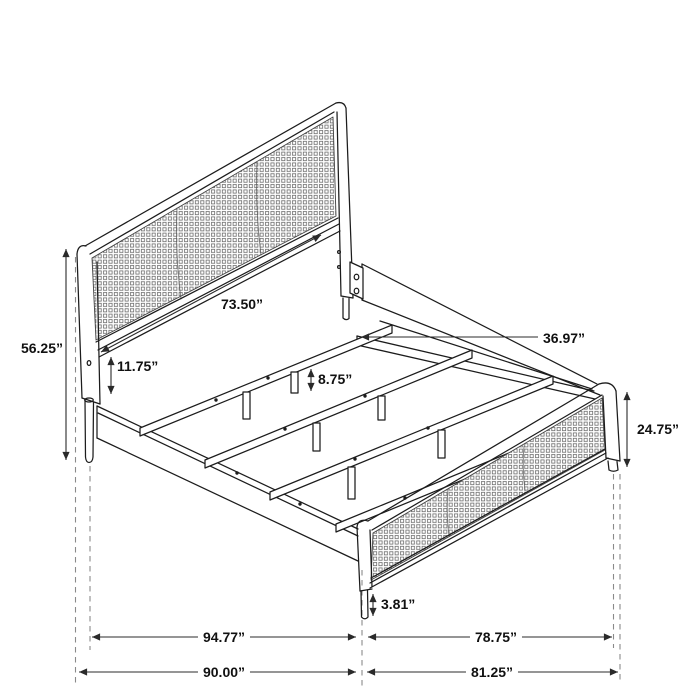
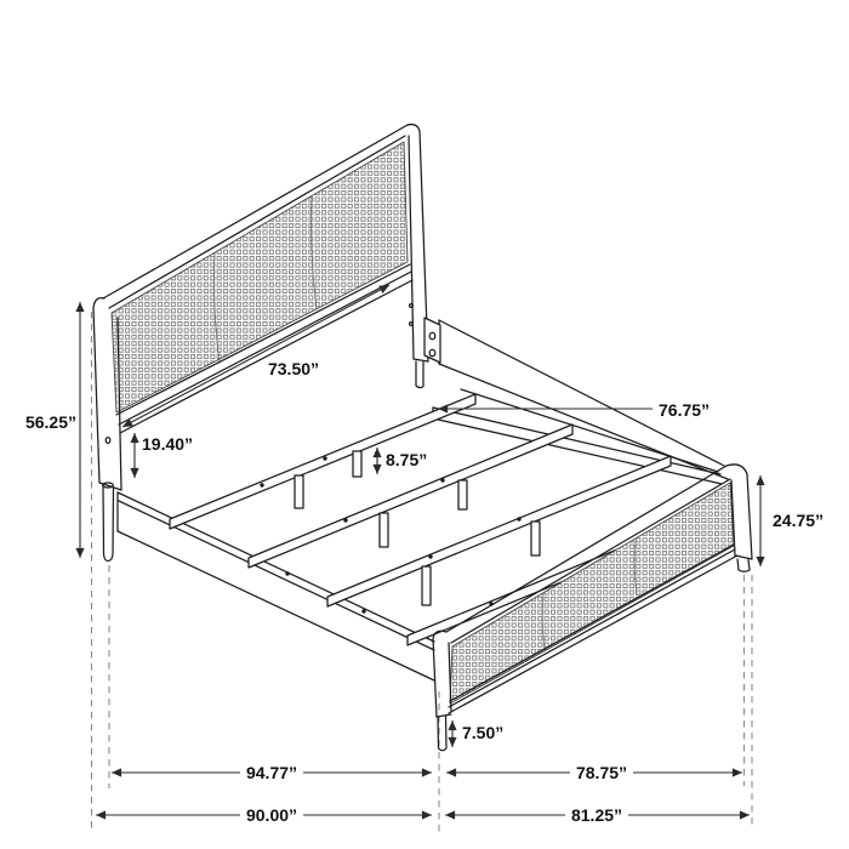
  56.25”
  73.50”
- 11.75”
+ 19.40”
  8.75”
- 36.97”
+ 76.75”
  24.75”
- 3.81”
+ 7.50”
  94.77”
  78.75”
  90.00”
  81.25”
